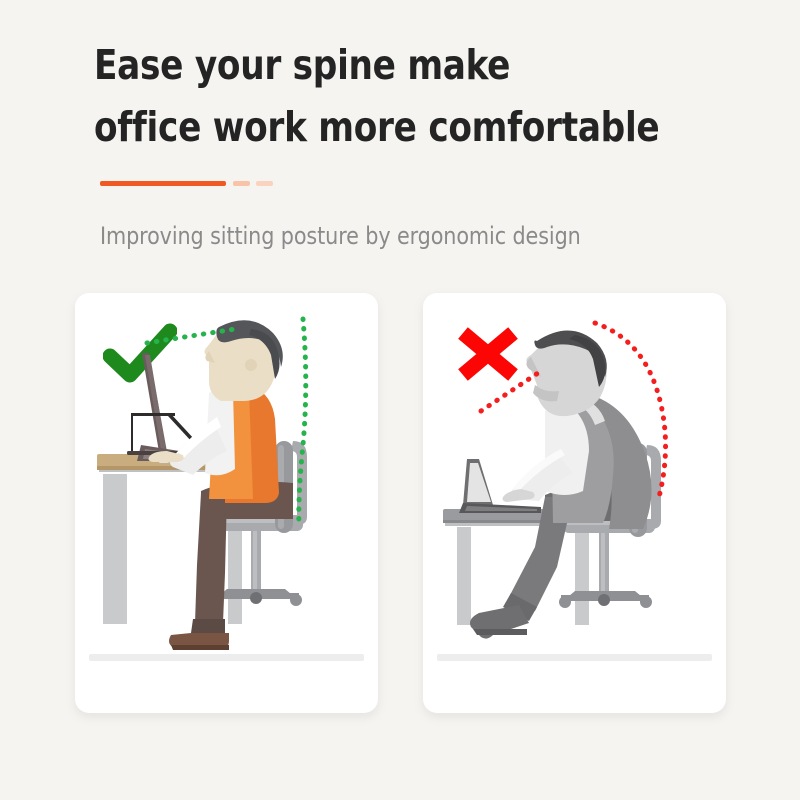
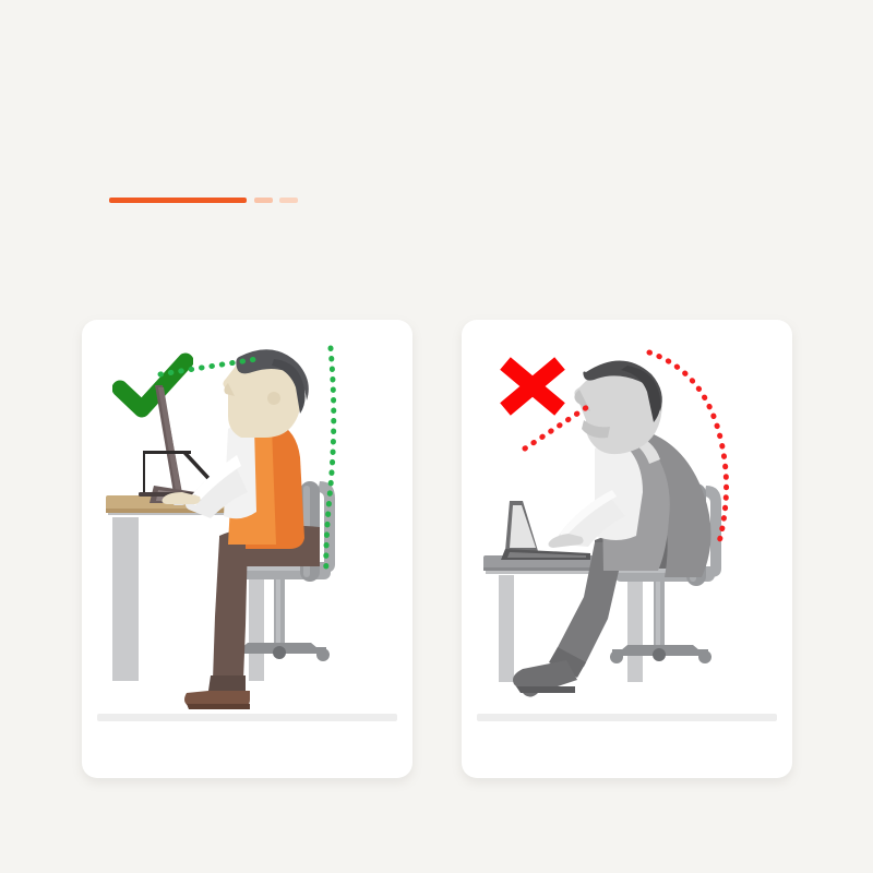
- Ease your spine make
- office work more comfortable
- Improving sitting posture by ergonomic design
